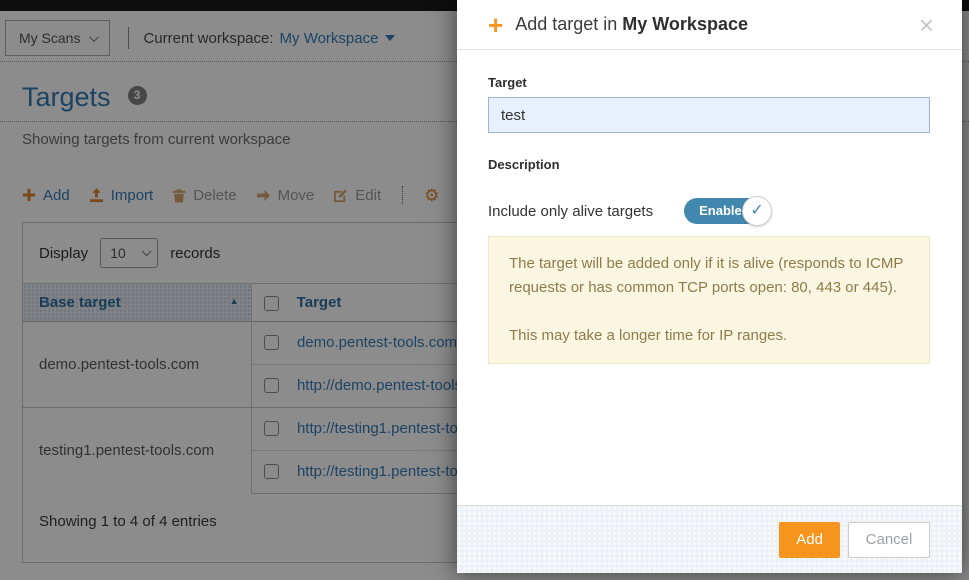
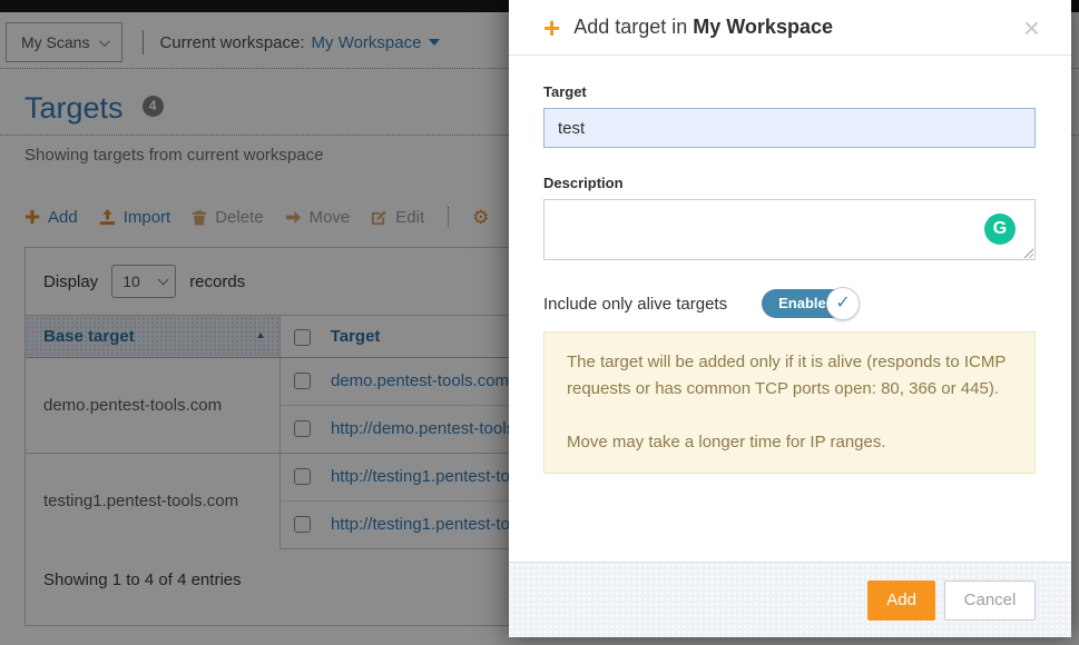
  My Scans
  Current workspace:
  My Workspace
  Targets
- 3
+ 4
  Showing targets from current workspace
  Add
  Import
  Delete
  Move
  Edit
  ⚙
  Display
  10
  records
  Base target ▲	Target
  demo.pentest-tools.com	demo.pentest-tools.com
  http://demo.pentest-tool
  testing1.pentest-tools.com	http://testing1.pentest-to
  http://testing1.pentest-to
  Showing 1 to 4 of 4 entries
  +
  Add target in My Workspace
  ×
  Target
  test
  Description
+ G
  Include only alive targets
  Enable
  ✓
- The target will be added only if it is alive (responds to ICMP requests or has common TCP ports open: 80, 443 or 445).
+ The target will be added only if it is alive (responds to ICMP requests or has common TCP ports open: 80, 366 or 445).
- This may take a longer time for IP ranges.
+ Move may take a longer time for IP ranges.
  Add
  Cancel
